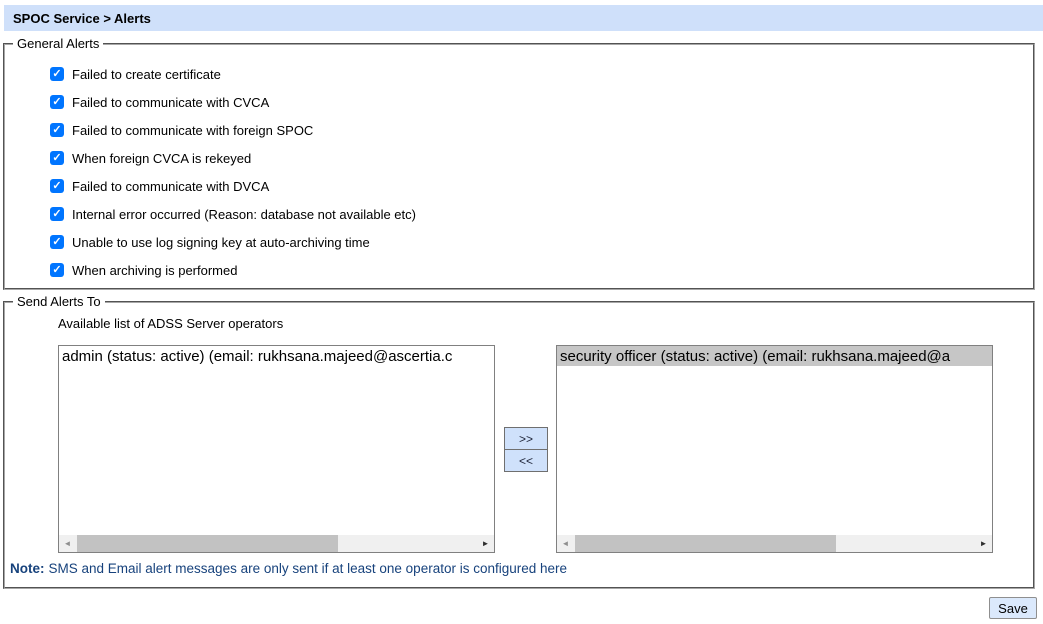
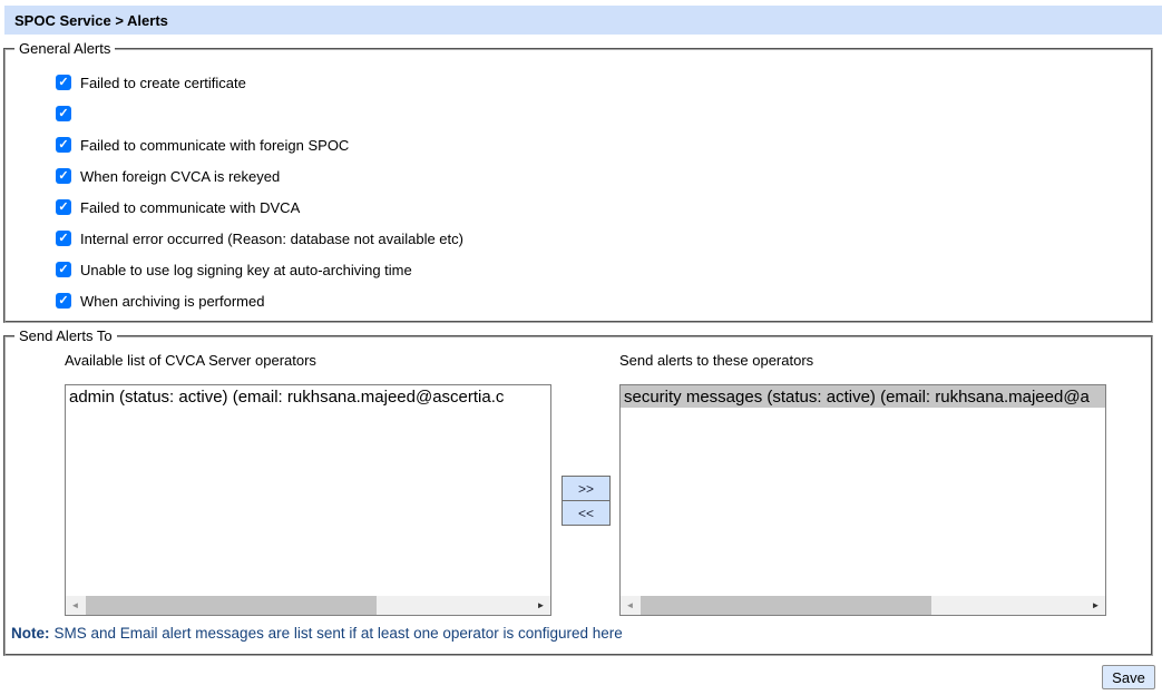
  SPOC Service > Alerts
  General Alerts
  ✓
  Failed to create certificate
  ✓
- Failed to communicate with CVCA
  ✓
  Failed to communicate with foreign SPOC
  ✓
  When foreign CVCA is rekeyed
  ✓
  Failed to communicate with DVCA
  ✓
  Internal error occurred (Reason: database not available etc)
  ✓
  Unable to use log signing key at auto-archiving time
  ✓
  When archiving is performed
  Send Alerts To
- Available list of ADSS Server operators
+ Available list of CVCA Server operators
+ Send alerts to these operators
  admin (status: active) (email: rukhsana.majeed@ascertia.c
  ◄
  ►
  >>
  <<
- security officer (status: active) (email: rukhsana.majeed@a
+ security messages (status: active) (email: rukhsana.majeed@a
  ◄
  ►
- Note: SMS and Email alert messages are only sent if at least one operator is configured here
+ Note: SMS and Email alert messages are list sent if at least one operator is configured here
  Save
